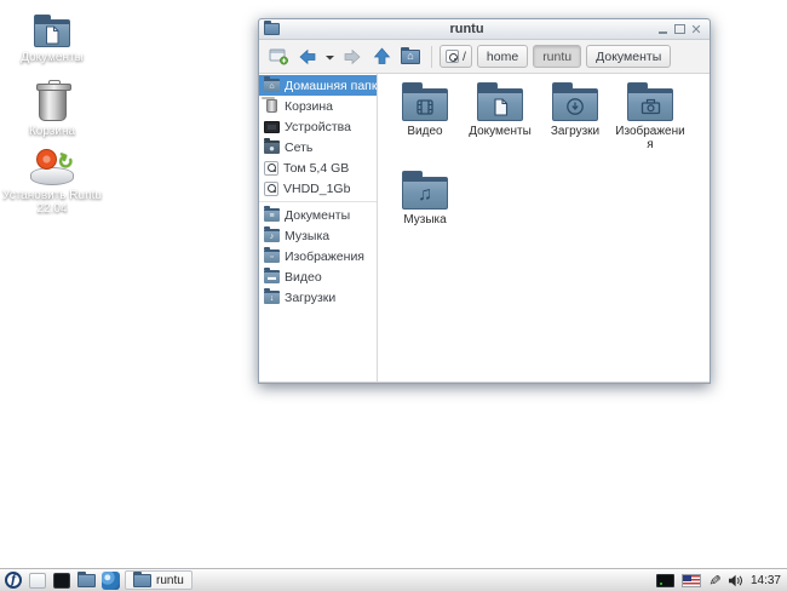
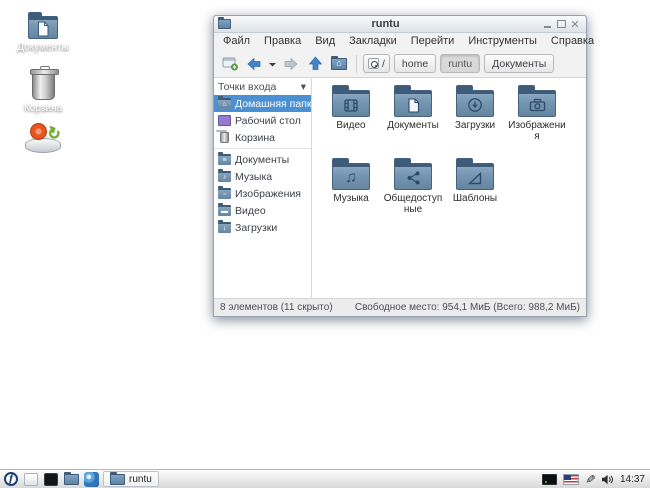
  Документы
  Корзина
- Установить Runtu 22.04
  runtu
  ✕
+ Файл
+ Правка
+ Вид
+ Закладки
+ Перейти
+ Инструменты
+ Справка
  ⌂
  /
  home
  runtu
  Документы
+ Точки входа
+ ▾
  Домашняя папк
+ Рабочий стол
  Корзина
- Устройства
- ●
- Сеть
- Том 5,4 GB
- VHDD_1Gb
  Документы
  Музыка
  Изображения
  Видео
  Загрузки
  Видео
  Документы
  Загрузки
  Изображения
  ♫
  Музыка
+ Общедоступные
+ Шаблоны
+ 8 элементов (11 скрыто)
+ Свободное место: 954,1 МиБ (Всего: 988,2 МиБ)
  f
  runtu
  14:37
